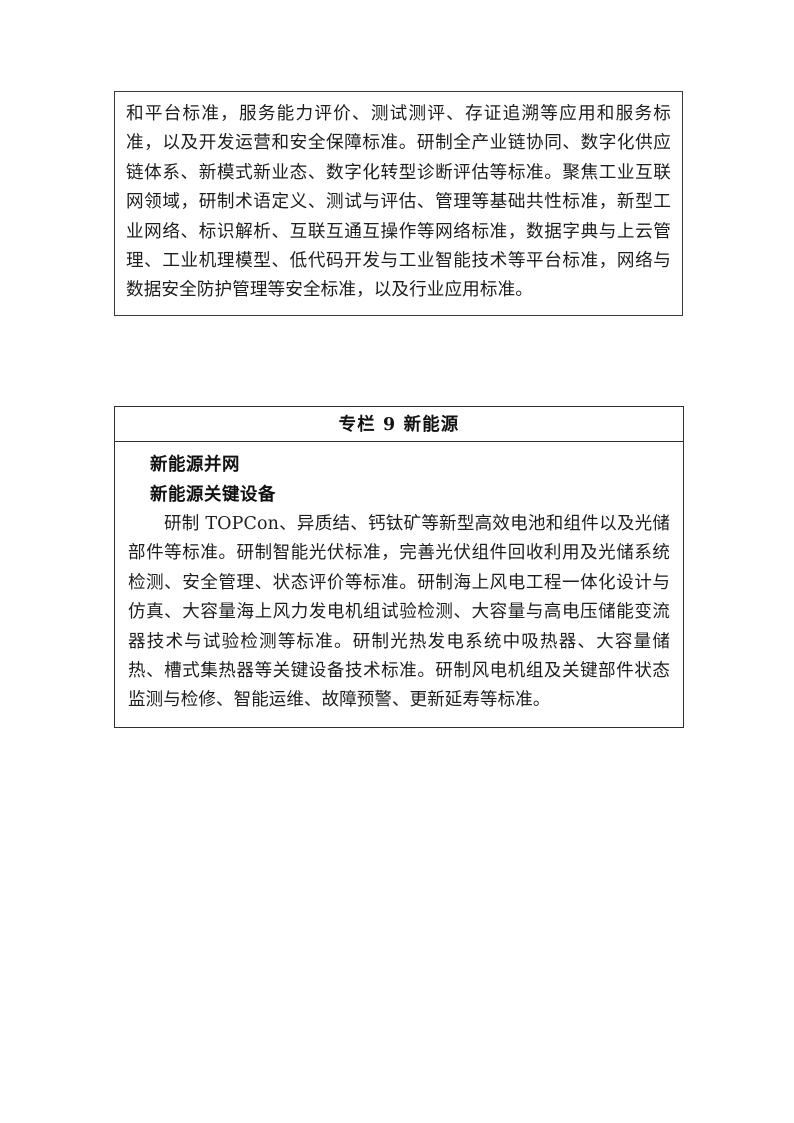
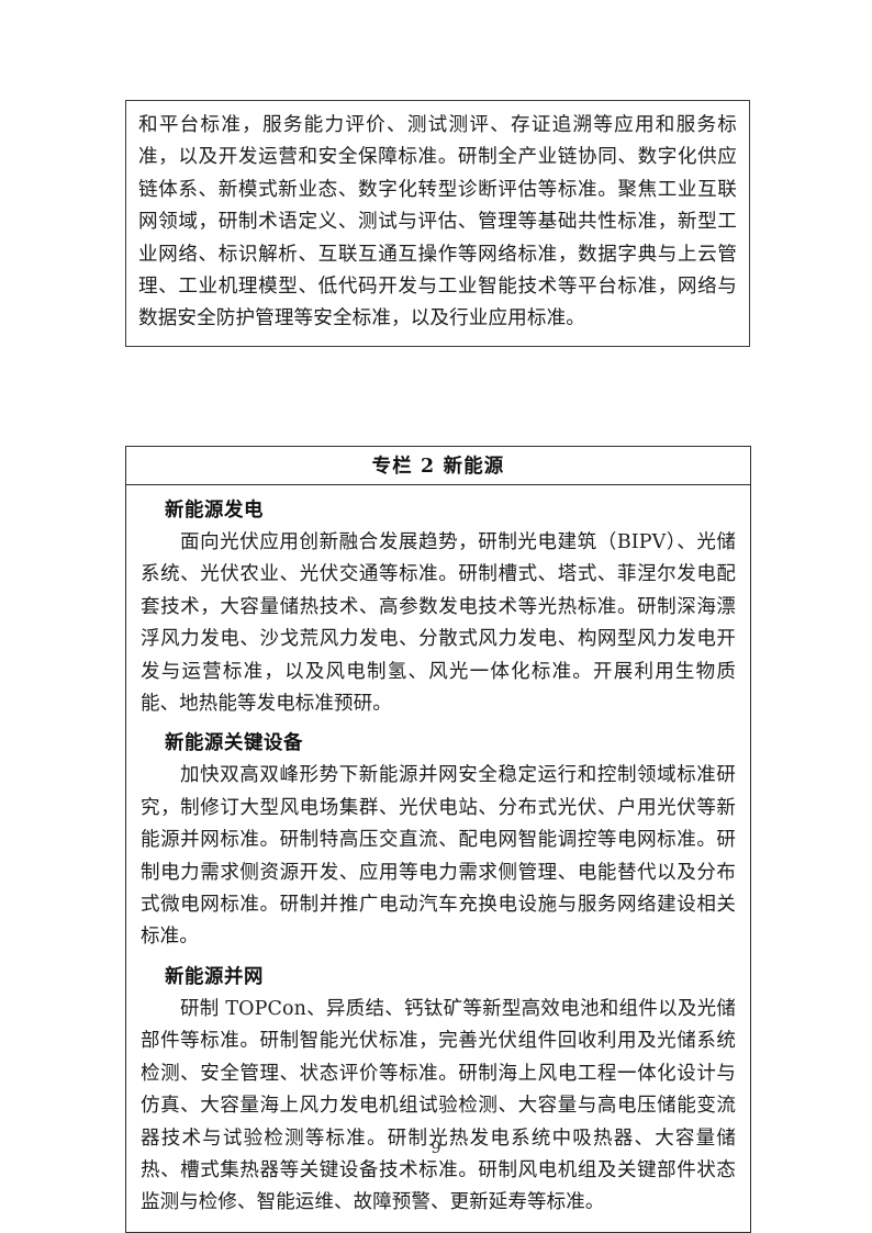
  和平台标准，服务能力评价、测试测评、存证追溯等应用和服务标准，以及开发运营和安全保障标准。研制全产业链协同、数字化供应链体系、新模式新业态、数字化转型诊断评估等标准。聚焦工业互联网领域，研制术语定义、测试与评估、管理等基础共性标准，新型工业网络、标识解析、互联互通互操作等网络标准，数据字典与上云管理、工业机理模型、低代码开发与工业智能技术等平台标准，网络与数据安全防护管理等安全标准，以及行业应用标准。
- 专栏 9 新能源
+ 专栏 2 新能源
+ 新能源发电
+ 面向光伏应用创新融合发展趋势，研制光电建筑（BIPV）、光储系统、光伏农业、光伏交通等标准。研制槽式、塔式、菲涅尔发电配套技术，大容量储热技术、高参数发电技术等光热标准。研制深海漂浮风力发电、沙戈荒风力发电、分散式风力发电、构网型风力发电开发与运营标准，以及风电制氢、风光一体化标准。开展利用生物质能、地热能等发电标准预研。
- 新能源并网
+ 新能源关键设备
+ 加快双高双峰形势下新能源并网安全稳定运行和控制领域标准研究，制修订大型风电场集群、光伏电站、分布式光伏、户用光伏等新能源并网标准。研制特高压交直流、配电网智能调控等电网标准。研制电力需求侧资源开发、应用等电力需求侧管理、电能替代以及分布式微电网标准。研制并推广电动汽车充换电设施与服务网络建设相关标准。
- 新能源关键设备
+ 新能源并网
  研制 TOPCon、异质结、钙钛矿等新型高效电池和组件以及光储部件等标准。研制智能光伏标准，完善光伏组件回收利用及光储系统检测、安全管理、状态评价等标准。研制海上风电工程一体化设计与仿真、大容量海上风力发电机组试验检测、大容量与高电压储能变流器技术与试验检测等标准。研制光热发电系统中吸热器、大容量储热、槽式集热器等关键设备技术标准。研制风电机组及关键部件状态监测与检修、智能运维、故障预警、更新延寿等标准。
+ 9
